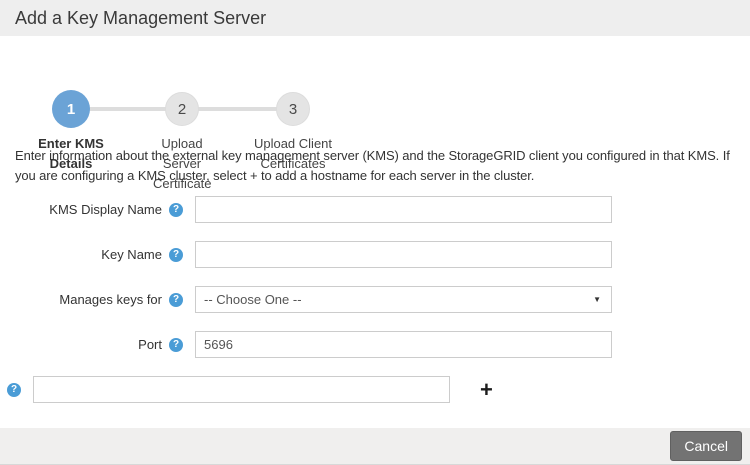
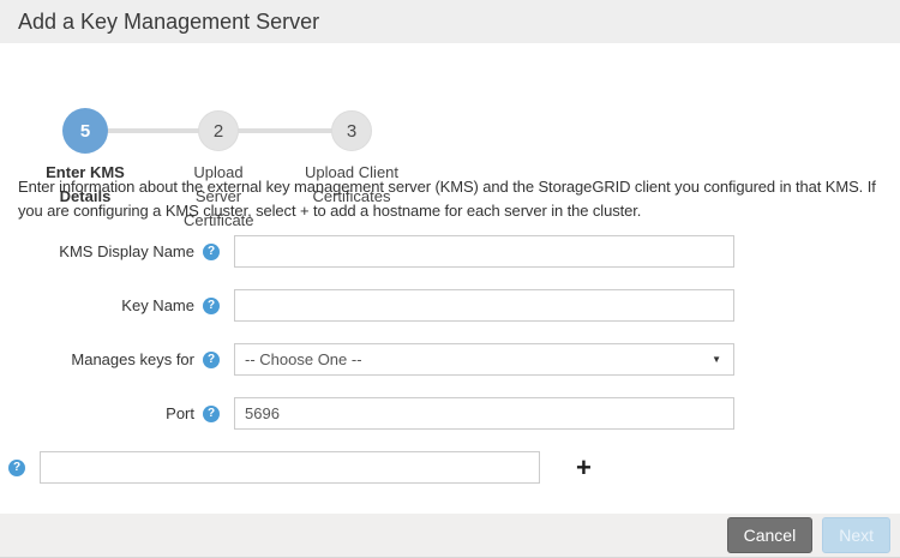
  Add a Key Management Server
- 1
+ 5
  2
  3
  Enter KMS Details
  Upload Server Certificate
  Upload Client Certificates
  Enter information about the external key management server (KMS) and the StorageGRID client you configured in that KMS. If you are configuring a KMS cluster, select + to add a hostname for each server in the cluster.
  KMS Display Name
  ?
  Key Name
  ?
  Manages keys for
  ?
  -- Choose One --
  ▼
  Port
  ?
  5696
  ?
  +
  Cancel
+ Next
